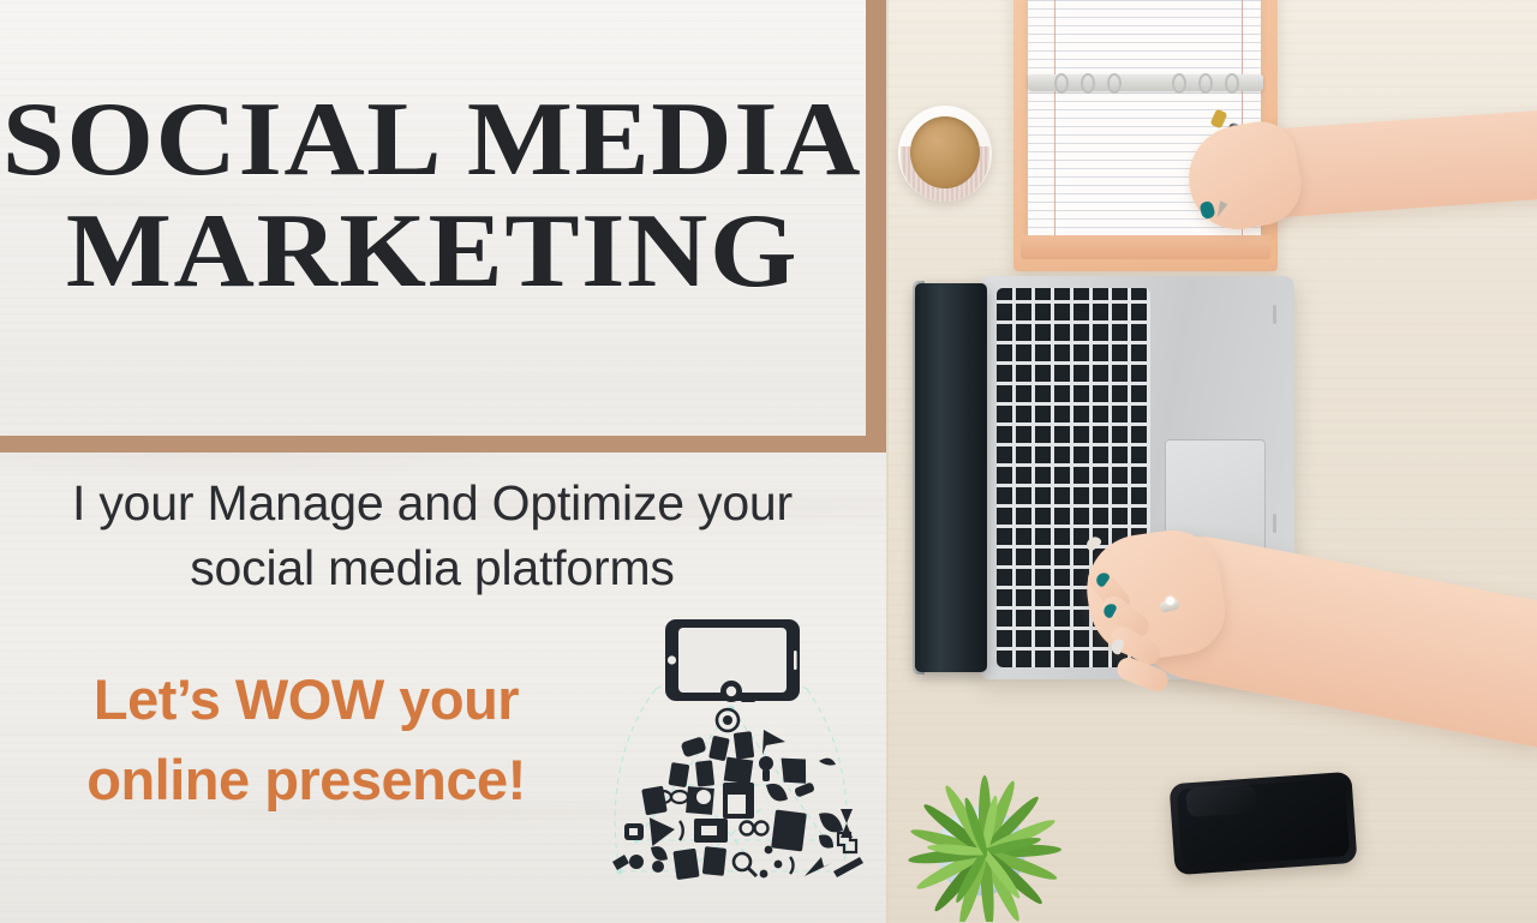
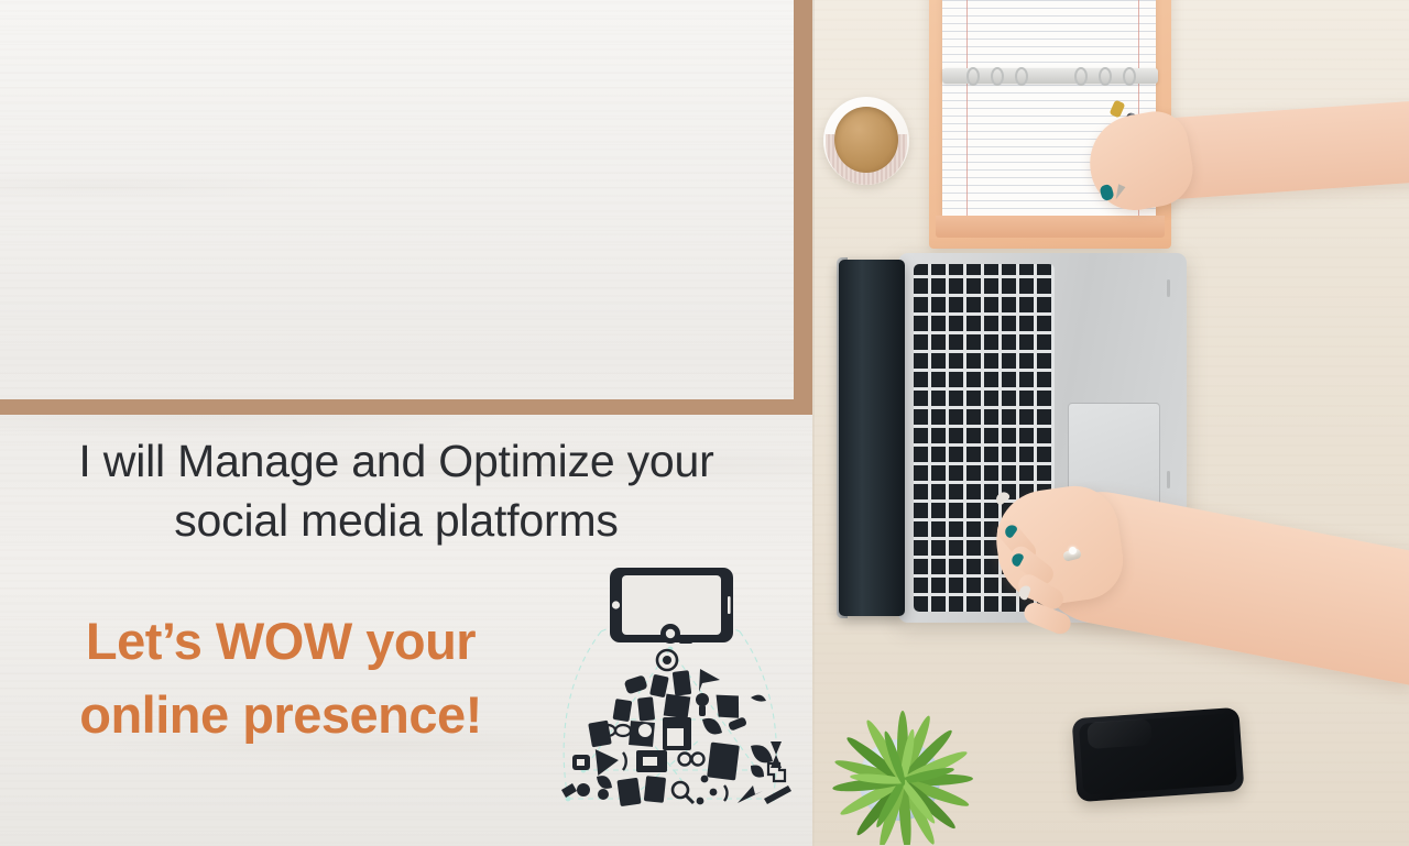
- SOCIAL MEDIA
- MARKETING
- I your Manage and Optimize your
+ I will Manage and Optimize your
  social media platforms
  Let’s WOW your
  online presence!
